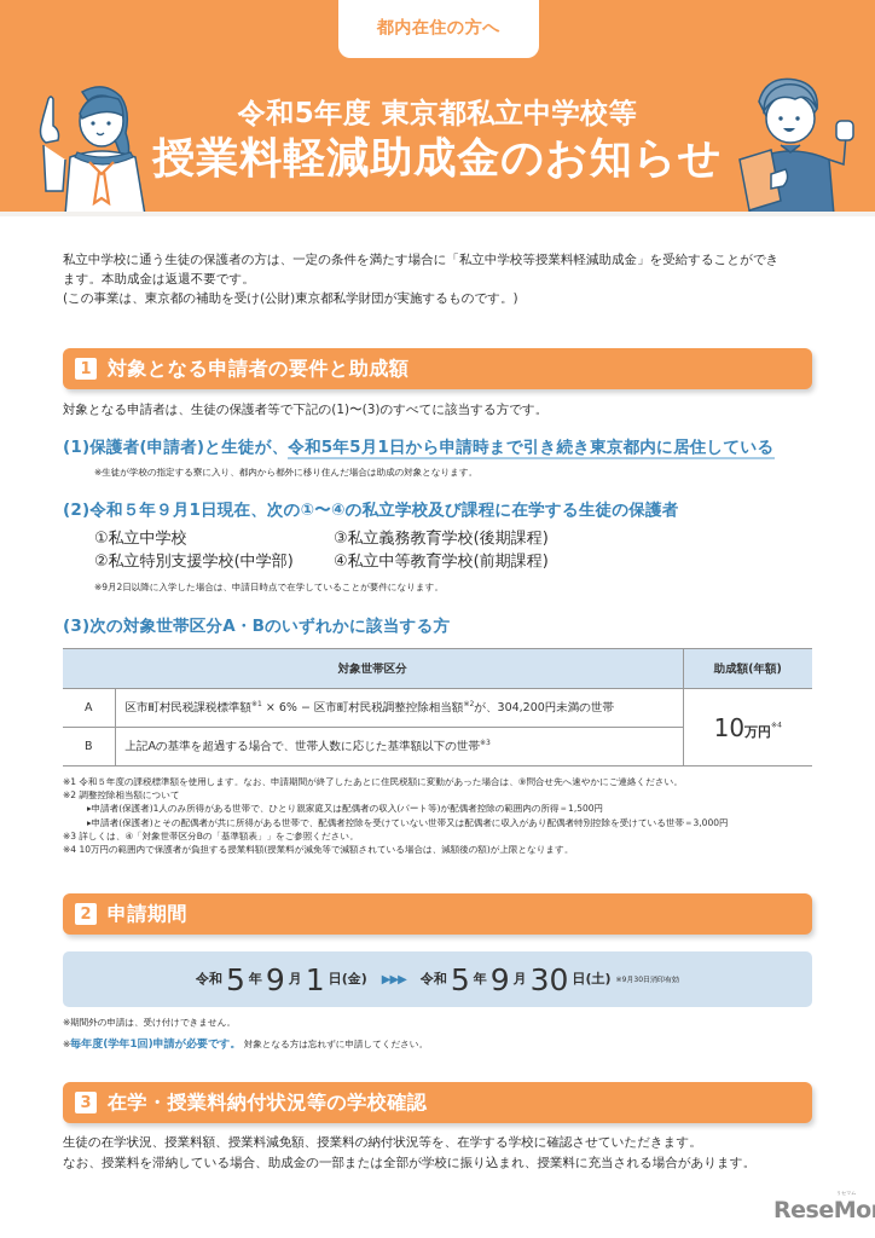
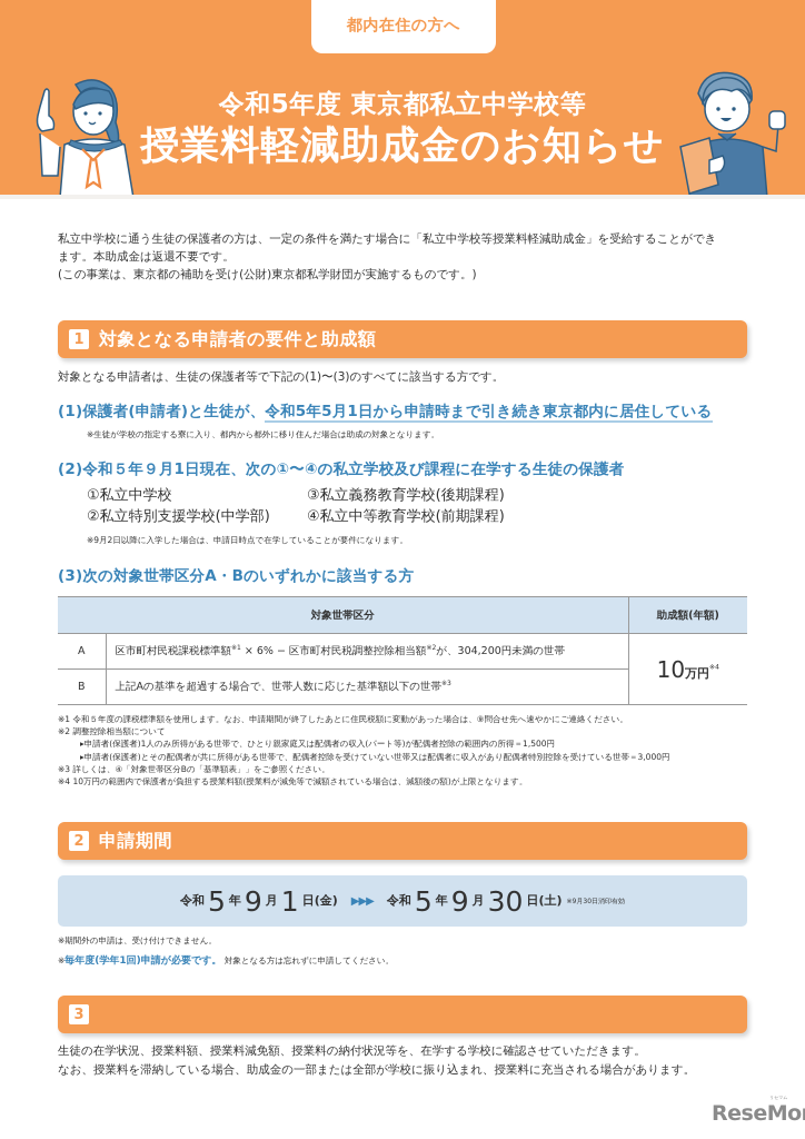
  都内在住の方へ
  令和5年度 東京都私立中学校等
  授業料軽減助成金のお知らせ
  私立中学校に通う生徒の保護者の方は、一定の条件を満たす場合に「私立中学校等授業料軽減助成金」を受給することができ
  ます。本助成金は返還不要です。
  (この事業は、東京都の補助を受け(公財)東京都私学財団が実施するものです。)
  1
  対象となる申請者の要件と助成額
  対象となる申請者は、生徒の保護者等で下記の(1)〜(3)のすべてに該当する方です。
  (1)保護者(申請者)と生徒が、令和5年5月1日から申請時まで引き続き東京都内に居住している
  ※生徒が学校の指定する寮に入り、都内から都外に移り住んだ場合は助成の対象となります。
  (2)令和５年９月1日現在、次の①〜④の私立学校及び課程に在学する生徒の保護者
  ①私立中学校
  ②私立特別支援学校(中学部)
  ③私立義務教育学校(後期課程)
  ④私立中等教育学校(前期課程)
  ※9月2日以降に入学した場合は、申請日時点で在学していることが要件になります。
  (3)次の対象世帯区分A・Bのいずれかに該当する方
  対象世帯区分	助成額(年額)
  A	区市町村民税課税標準額 × 6% − 区市町村民税調整控除相当額 が、304,200円未満の世帯	10万円
  B	上記Aの基準を超過する場合で、世帯人数に応じた基準額以下の世帯
  ※1 令和５年度の課税標準額を使用します。なお、申請期間が終了したあとに住民税額に変動があった場合は、⑨問合せ先へ速やかにご連絡ください。
  ※2 調整控除相当額について
  ▸申請者(保護者)1人のみ所得がある世帯で、ひとり親家庭又は配偶者の収入(パート等)が配偶者控除の範囲内の所得＝1,500円
  ▸申請者(保護者)とその配偶者が共に所得がある世帯で、配偶者控除を受けていない世帯又は配偶者に収入があり配偶者特別控除を受けている世帯＝3,000円
  ※3 詳しくは、④「対象世帯区分Bの「基準額表」」をご参照ください。
  ※4 10万円の範囲内で保護者が負担する授業料額(授業料が減免等で減額されている場合は、減額後の額)が上限となります。
  2
  申請期間
  令和
  5
  年
  9
  月
  1
  日(金)
  ▶▶▶
  令和
  5
  年
  9
  月
  30
  日(土)
  ※期間外の申請は、受け付けできません。
  ※毎年度(学年1回)申請が必要です。 対象となる方は忘れずに申請してください。
  3
- 在学・授業料納付状況等の学校確認
  生徒の在学状況、授業料額、授業料減免額、授業料の納付状況等を、在学する学校に確認させていただきます。
  なお、授業料を滞納している場合、助成金の一部または全部が学校に振り込まれ、授業料に充当される場合があります。
  ReseMo
